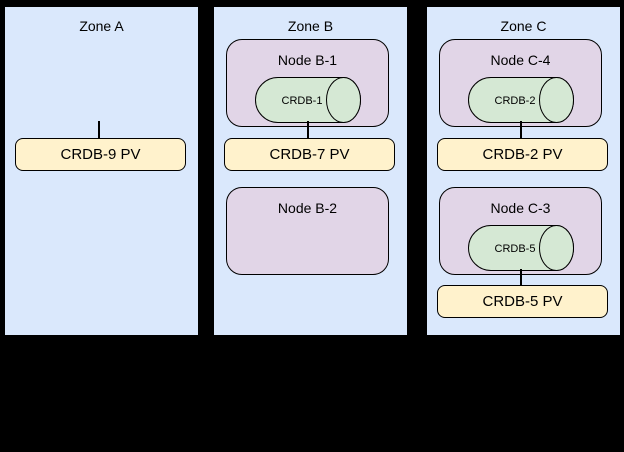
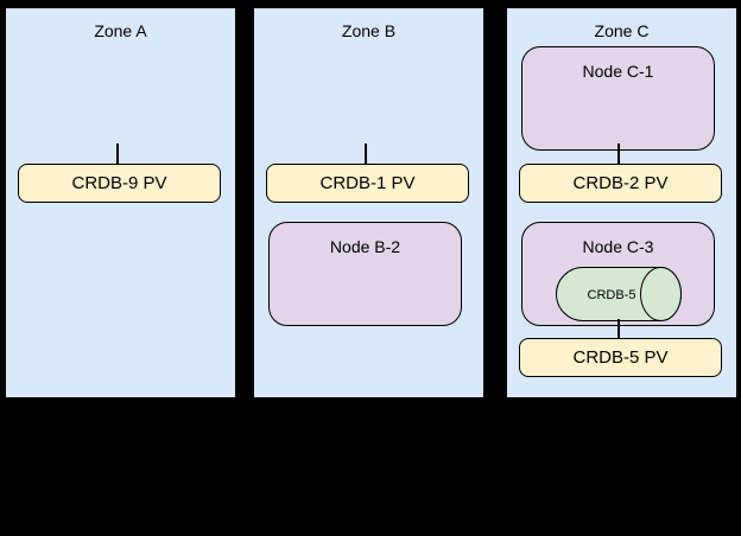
  Zone A
  CRDB-9 PV
  Zone B
- Node B-1
- CRDB-1
- CRDB-7 PV
+ CRDB-1 PV
  Node B-2
  Zone C
- Node C-4
+ Node C-1
- CRDB-2
  CRDB-2 PV
  Node C-3
  CRDB-5
  CRDB-5 PV
